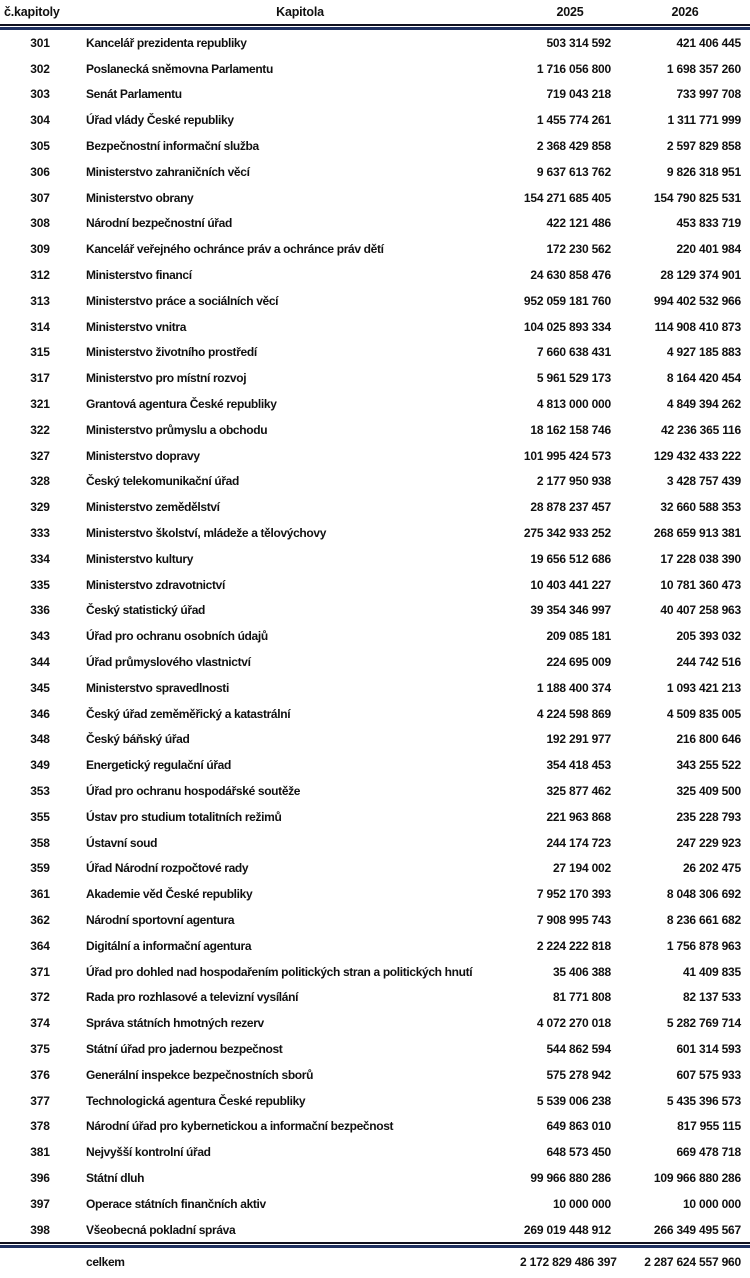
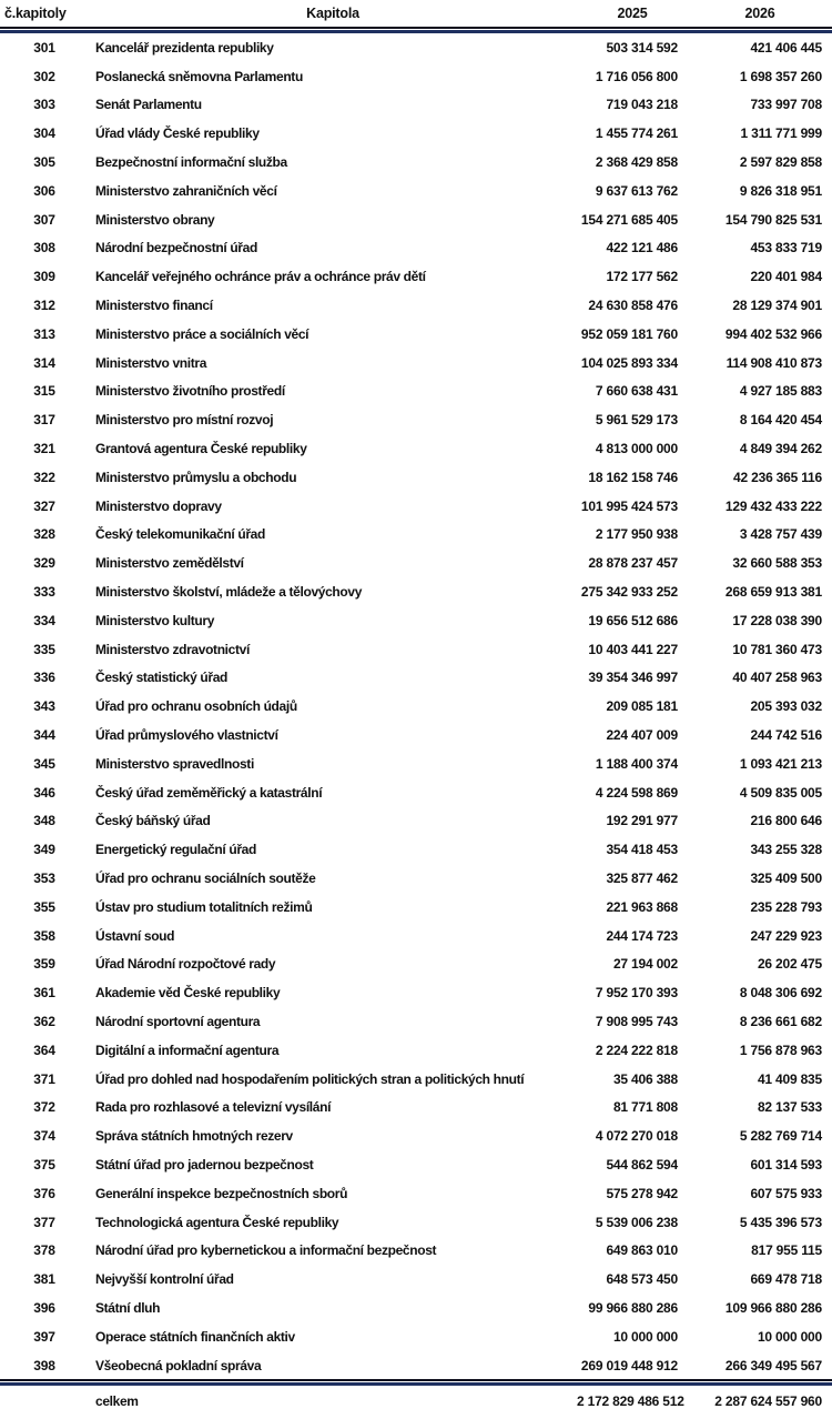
  č.kapitoly	Kapitola	2025	2026
  301	Kancelář prezidenta republiky	503 314 592	421 406 445
  302	Poslanecká sněmovna Parlamentu	1 716 056 800	1 698 357 260
  303	Senát Parlamentu	719 043 218	733 997 708
  304	Úřad vlády České republiky	1 455 774 261	1 311 771 999
  305	Bezpečnostní informační služba	2 368 429 858	2 597 829 858
  306	Ministerstvo zahraničních věcí	9 637 613 762	9 826 318 951
  307	Ministerstvo obrany	154 271 685 405	154 790 825 531
  308	Národní bezpečnostní úřad	422 121 486	453 833 719
- 309	Kancelář veřejného ochránce práv a ochránce práv dětí	172 230 562	220 401 984
+ 309	Kancelář veřejného ochránce práv a ochránce práv dětí	172 177 562	220 401 984
  312	Ministerstvo financí	24 630 858 476	28 129 374 901
  313	Ministerstvo práce a sociálních věcí	952 059 181 760	994 402 532 966
  314	Ministerstvo vnitra	104 025 893 334	114 908 410 873
  315	Ministerstvo životního prostředí	7 660 638 431	4 927 185 883
  317	Ministerstvo pro místní rozvoj	5 961 529 173	8 164 420 454
  321	Grantová agentura České republiky	4 813 000 000	4 849 394 262
  322	Ministerstvo průmyslu a obchodu	18 162 158 746	42 236 365 116
  327	Ministerstvo dopravy	101 995 424 573	129 432 433 222
  328	Český telekomunikační úřad	2 177 950 938	3 428 757 439
  329	Ministerstvo zemědělství	28 878 237 457	32 660 588 353
  333	Ministerstvo školství, mládeže a tělovýchovy	275 342 933 252	268 659 913 381
  334	Ministerstvo kultury	19 656 512 686	17 228 038 390
  335	Ministerstvo zdravotnictví	10 403 441 227	10 781 360 473
  336	Český statistický úřad	39 354 346 997	40 407 258 963
  343	Úřad pro ochranu osobních údajů	209 085 181	205 393 032
- 344	Úřad průmyslového vlastnictví	224 695 009	244 742 516
+ 344	Úřad průmyslového vlastnictví	224 407 009	244 742 516
  345	Ministerstvo spravedlnosti	1 188 400 374	1 093 421 213
  346	Český úřad zeměměřický a katastrální	4 224 598 869	4 509 835 005
  348	Český báňský úřad	192 291 977	216 800 646
- 349	Energetický regulační úřad	354 418 453	343 255 522
+ 349	Energetický regulační úřad	354 418 453	343 255 328
- 353	Úřad pro ochranu hospodářské soutěže	325 877 462	325 409 500
+ 353	Úřad pro ochranu sociálních soutěže	325 877 462	325 409 500
  355	Ústav pro studium totalitních režimů	221 963 868	235 228 793
  358	Ústavní soud	244 174 723	247 229 923
  359	Úřad Národní rozpočtové rady	27 194 002	26 202 475
  361	Akademie věd České republiky	7 952 170 393	8 048 306 692
  362	Národní sportovní agentura	7 908 995 743	8 236 661 682
  364	Digitální a informační agentura	2 224 222 818	1 756 878 963
  371	Úřad pro dohled nad hospodařením politických stran a politických hnutí	35 406 388	41 409 835
  372	Rada pro rozhlasové a televizní vysílání	81 771 808	82 137 533
  374	Správa státních hmotných rezerv	4 072 270 018	5 282 769 714
  375	Státní úřad pro jadernou bezpečnost	544 862 594	601 314 593
  376	Generální inspekce bezpečnostních sborů	575 278 942	607 575 933
  377	Technologická agentura České republiky	5 539 006 238	5 435 396 573
  378	Národní úřad pro kybernetickou a informační bezpečnost	649 863 010	817 955 115
  381	Nejvyšší kontrolní úřad	648 573 450	669 478 718
  396	Státní dluh	99 966 880 286	109 966 880 286
  397	Operace státních finančních aktiv	10 000 000	10 000 000
  398	Všeobecná pokladní správa	269 019 448 912	266 349 495 567
- 	celkem	2 172 829 486 397	2 287 624 557 960
+ 	celkem	2 172 829 486 512	2 287 624 557 960
